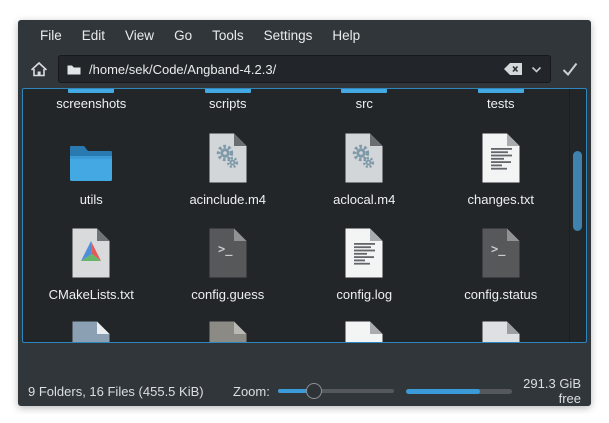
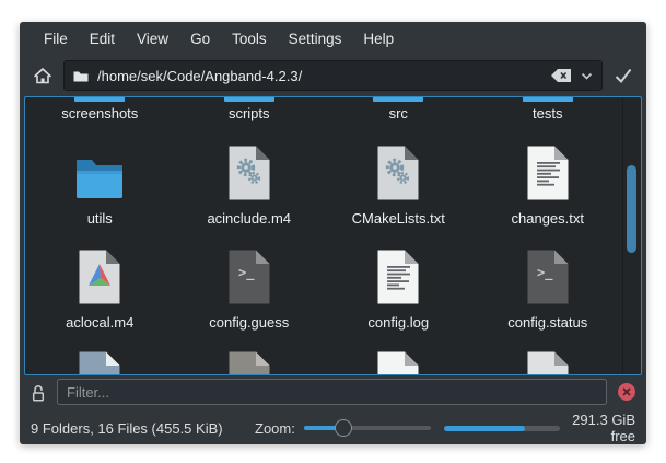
  File
  Edit
  View
  Go
  Tools
  Settings
  Help
  /home/sek/Code/Angband-4.2.3/
  screenshots
  scripts
  src
  tests
  utils
  acinclude.m4
- aclocal.m4
+ CMakeLists.txt
  changes.txt
- CMakeLists.txt
+ aclocal.m4
  >_
  config.guess
  config.log
  >_
  config.status
+ Filter...
  9 Folders, 16 Files (455.5 KiB)
  Zoom:
  291.3 GiB free
